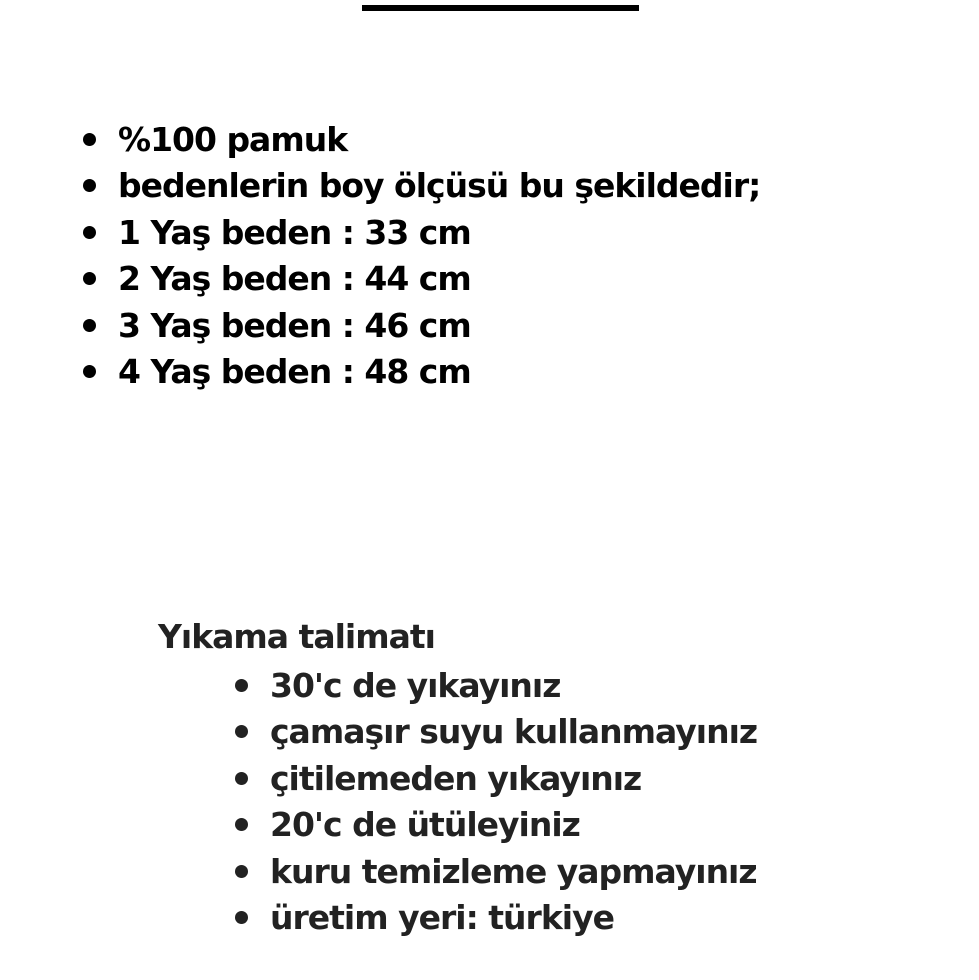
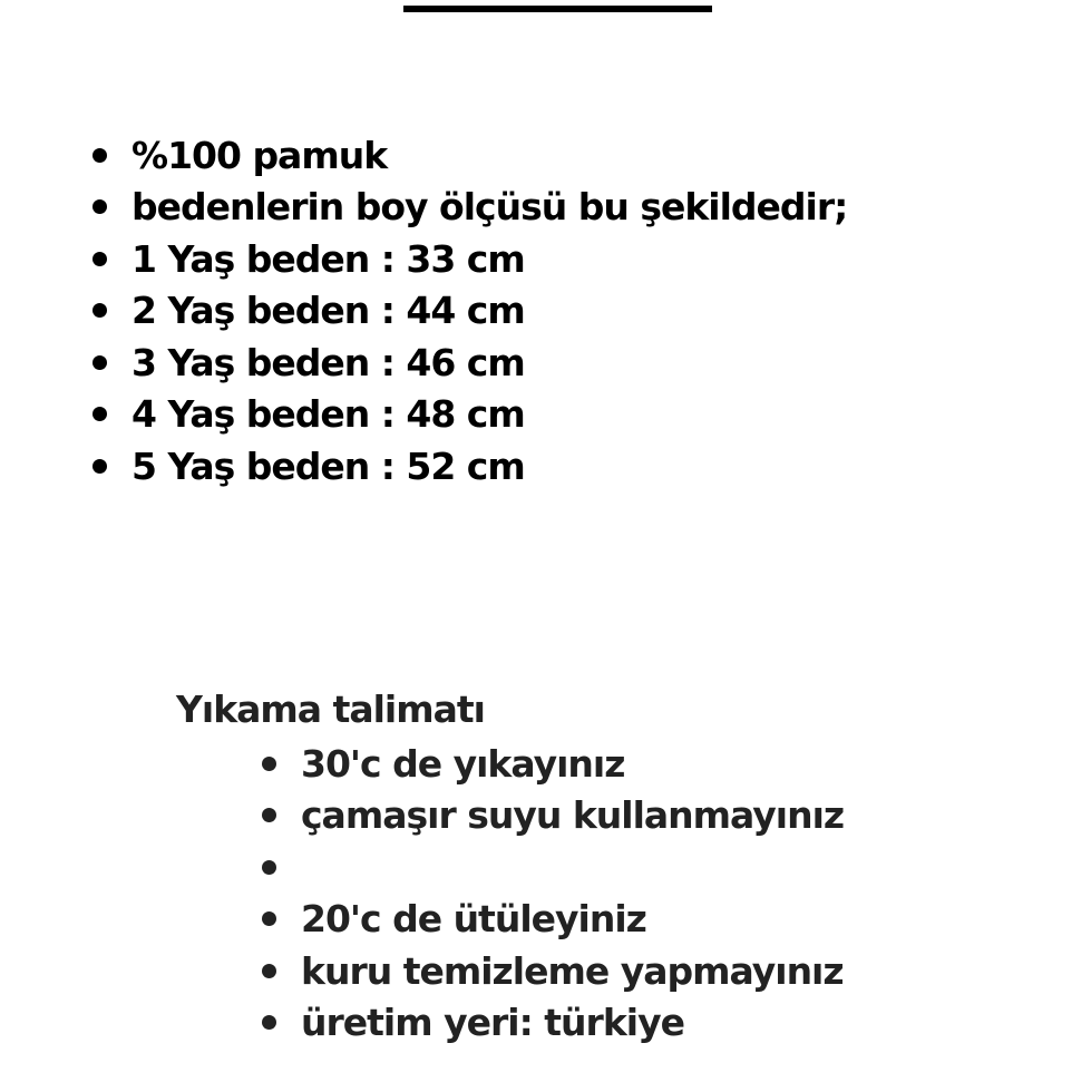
  %100 pamuk
  bedenlerin boy ölçüsü bu şekildedir;
  1 Yaş beden : 33 cm
  2 Yaş beden : 44 cm
  3 Yaş beden : 46 cm
  4 Yaş beden : 48 cm
+ 5 Yaş beden : 52 cm
  Yıkama talimatı
  30'c de yıkayınız
  çamaşır suyu kullanmayınız
- çitilemeden yıkayınız
  20'c de ütüleyiniz
  kuru temizleme yapmayınız
  üretim yeri: türkiye
